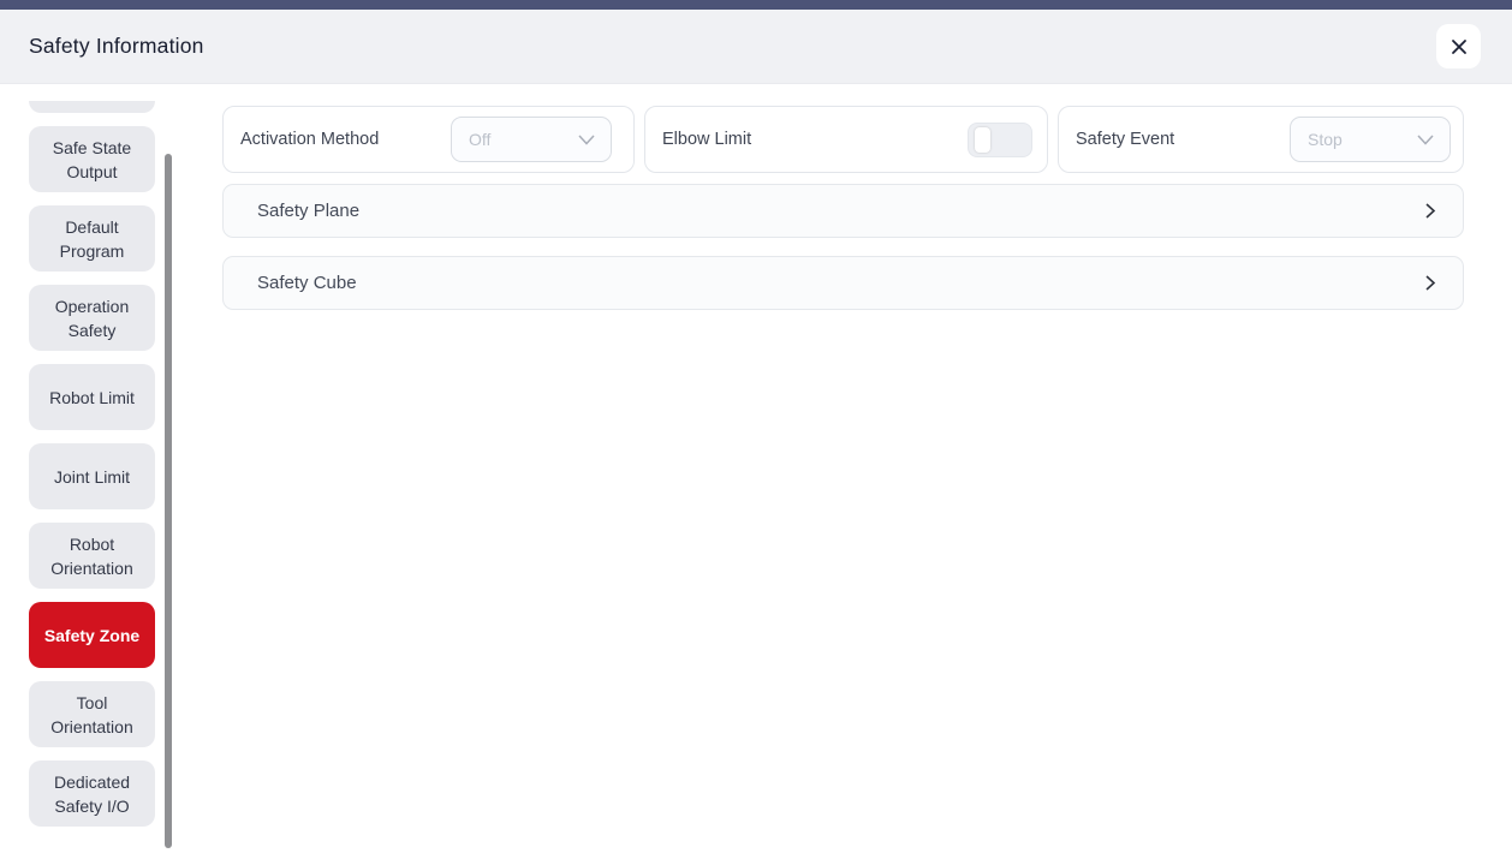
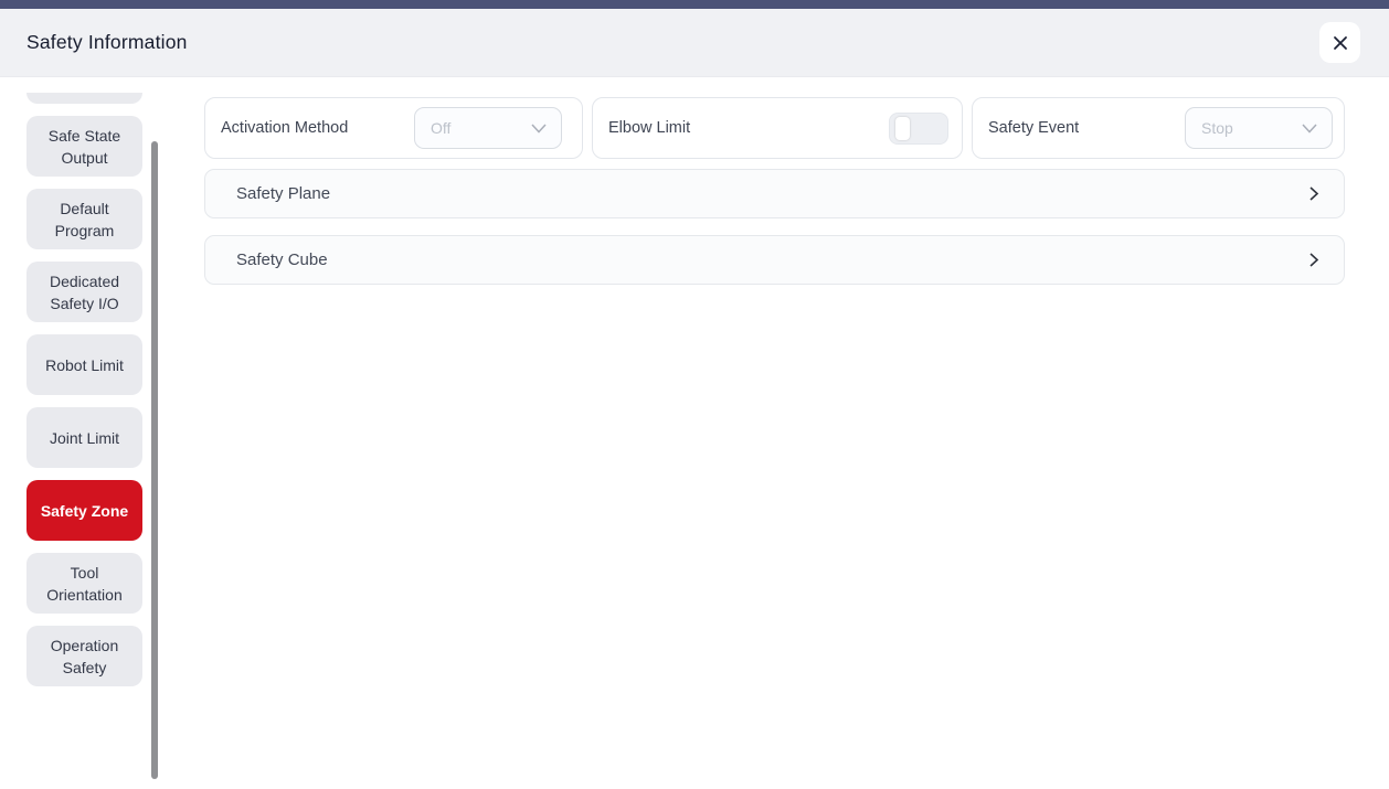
  Safety Information
  Safe State Output
  Default Program
- Operation Safety
+ Dedicated Safety I/O
  Robot Limit
  Joint Limit
- Robot Orientation
  Safety Zone
  Tool Orientation
- Dedicated Safety I/O
+ Operation Safety
  Activation Method
  Off
  Elbow Limit
  Safety Event
  Stop
  Safety Plane
  Safety Cube
